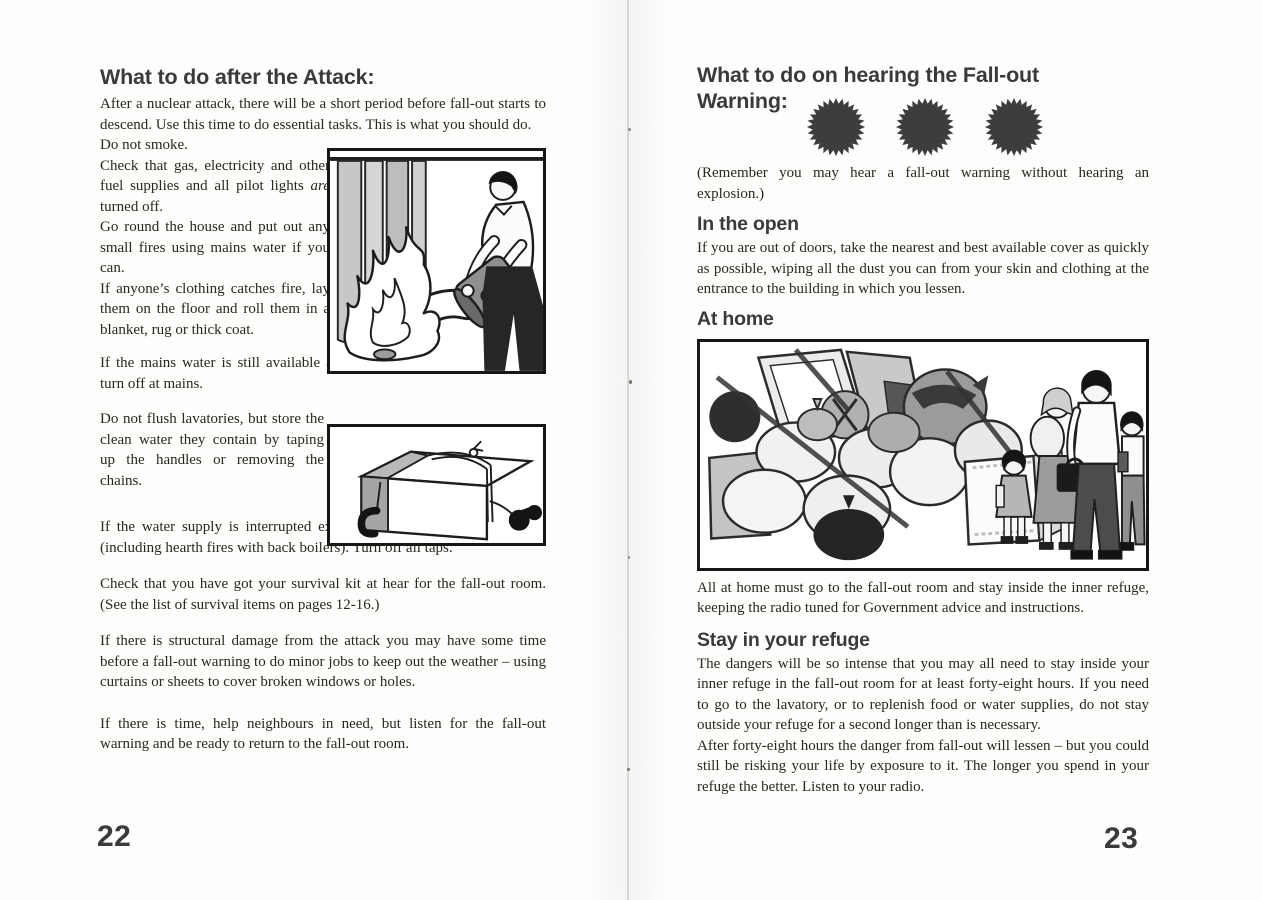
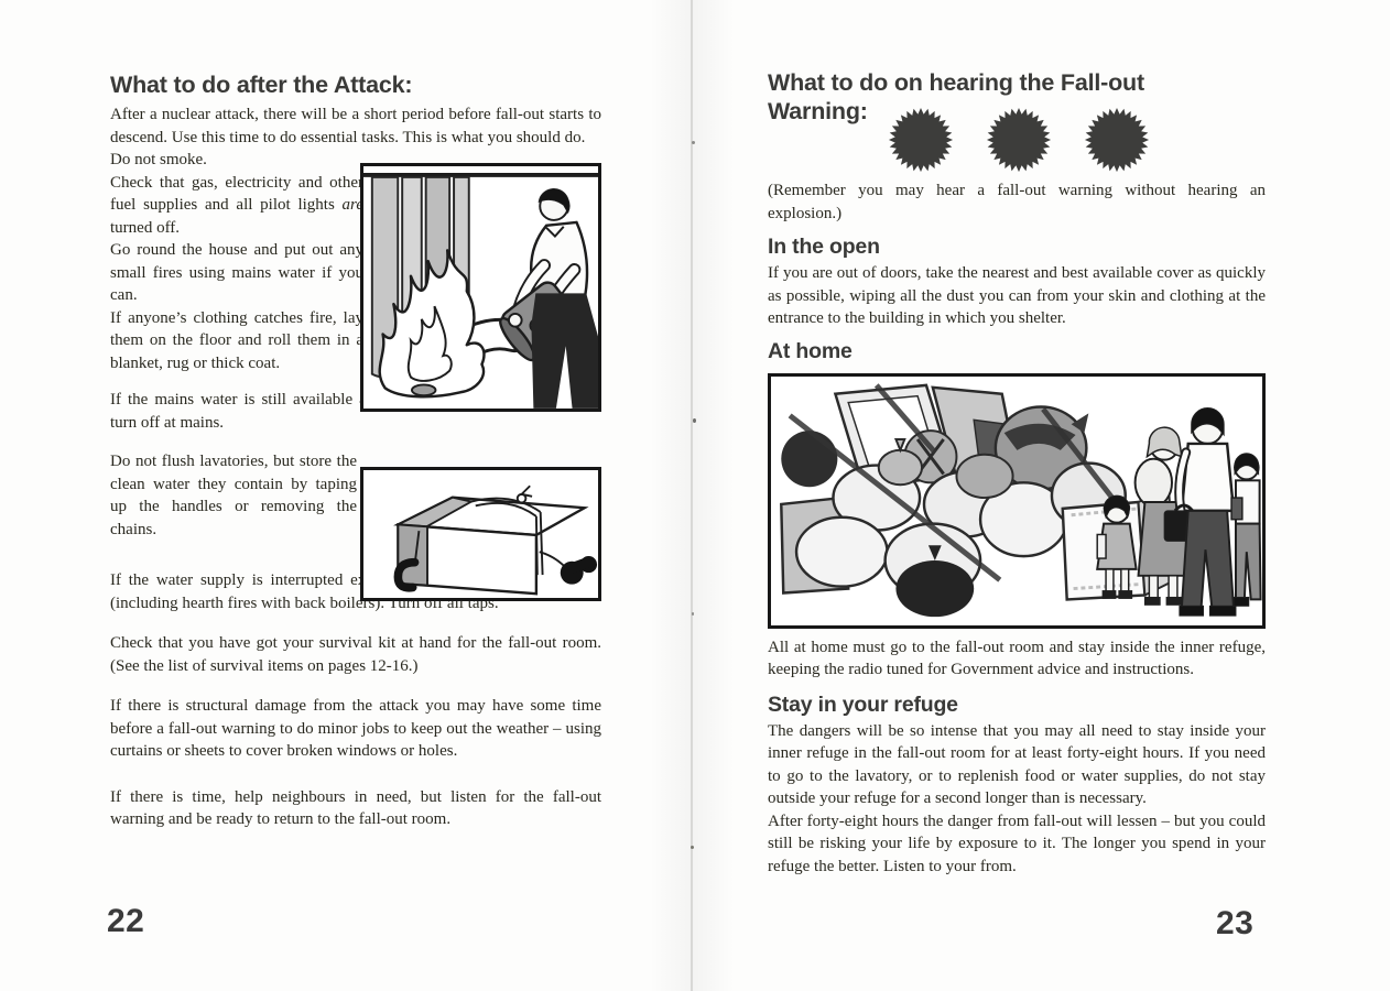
  What to do after the Attack:
  After a nuclear attack, there will be a short period before fall-out starts to descend. Use this time to do essential tasks. This is what you should do.
  Do not smoke.
  Check that gas, electricity and othe fuel supplies and all pilot lights ar turned off.
  Go round the house and put out an small fires using mains water if yo can.
  If anyone’s clothing catches fire, la them on the floor and roll them in blanket, rug or thick coat.
  Do not flush lavatories, but store the clean water they contain by taping up the handles or removing the chains.
  If the water supply is interrupted e (including hearth fires with back boilers). Turn off all taps.
- Check that you have got your survival kit at hear for the fall-out room. (See the list of survival items on pages 12-16.)
+ Check that you have got your survival kit at hand for the fall-out room. (See the list of survival items on pages 12-16.)
  If there is structural damage from the attack you may have some time before a fall-out warning to do minor jobs to keep out the weather – using curtains or sheets to cover broken windows or holes.
  If there is time, help neighbours in need, but listen for the fall-out warning and be ready to return to the fall-out room.
  What to do on hearing the Fall-out
  Warning:
  (Remember you may hear a fall-out warning without hearing an explosion.)
  In the open
- If you are out of doors, take the nearest and best available cover as quickly as possible, wiping all the dust you can from your skin and clothing at the entrance to the building in which you lessen.
+ If you are out of doors, take the nearest and best available cover as quickly as possible, wiping all the dust you can from your skin and clothing at the entrance to the building in which you shelter.
  At home
  All at home must go to the fall-out room and stay inside the inner refuge, keeping the radio tuned for Government advice and instructions.
  Stay in your refuge
  The dangers will be so intense that you may all need to stay inside your inner refuge in the fall-out room for at least forty-eight hours. If you need to go to the lavatory, or to replenish food or water supplies, do not stay outside your refuge for a second longer than is necessary.
- After forty-eight hours the danger from fall-out will lessen – but you could still be risking your life by exposure to it. The longer you spend in your refuge the better. Listen to your radio.
+ After forty-eight hours the danger from fall-out will lessen – but you could still be risking your life by exposure to it. The longer you spend in your refuge the better. Listen to your from.
  22
  23
